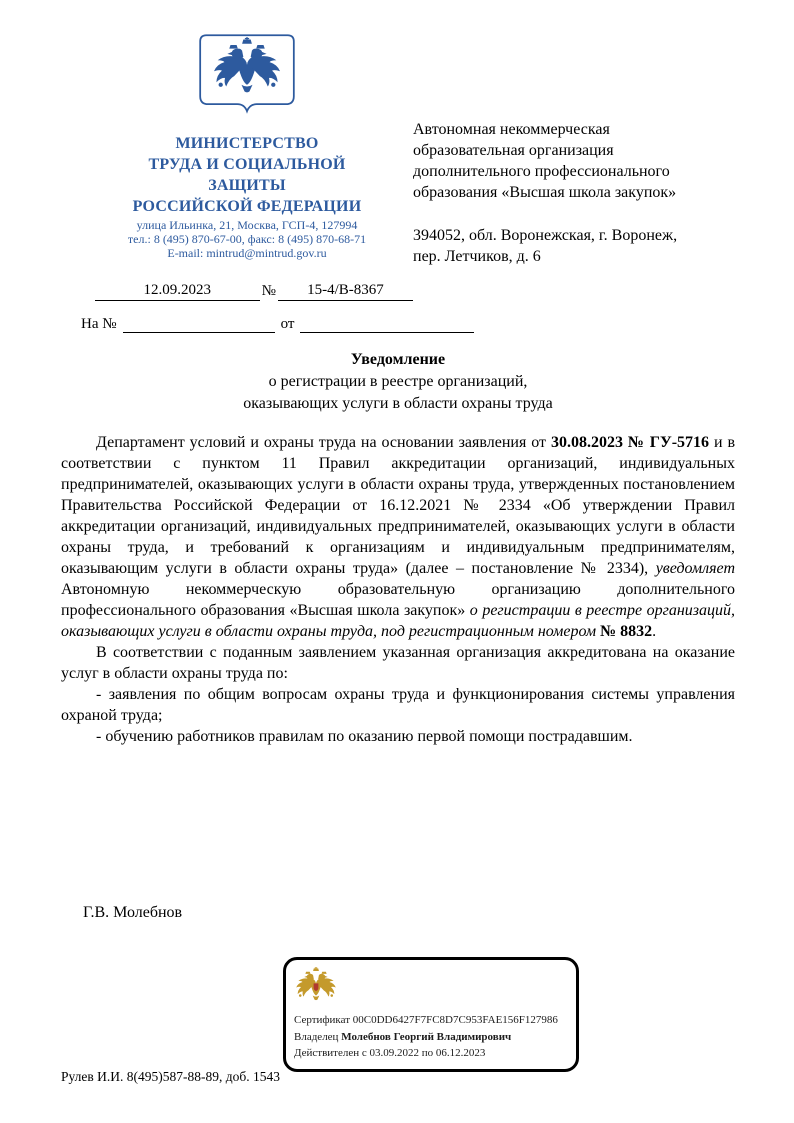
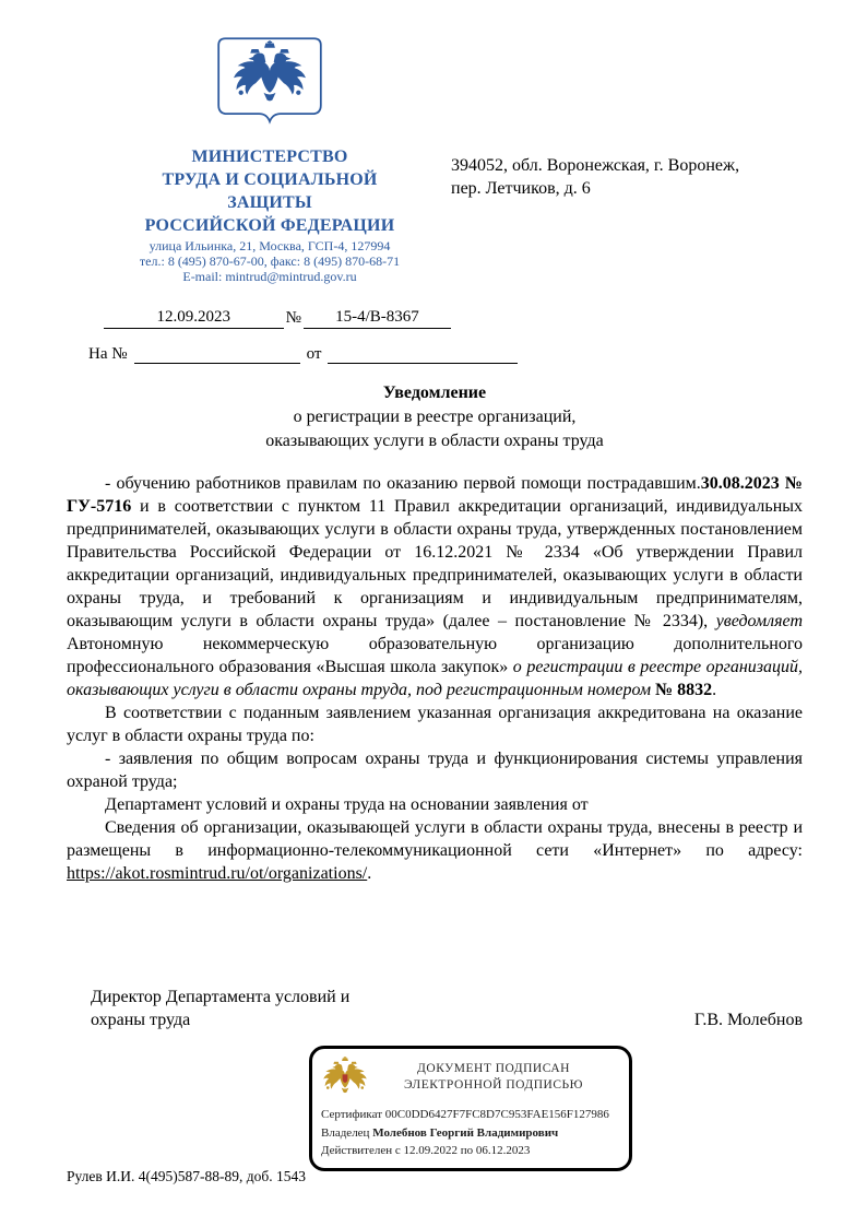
  МИНИСТЕРСТВО
  ТРУДА И СОЦИАЛЬНОЙ
  ЗАЩИТЫ
  РОССИЙСКОЙ ФЕДЕРАЦИИ
  улица Ильинка, 21, Москва, ГСП-4, 127994
  тел.: 8 (495) 870-67-00, факс: 8 (495) 870-68-71
  E-mail: mintrud@mintrud.gov.ru
  12.09.2023
  №
  15-4/В-8367
- Автономная некоммерческая
- образовательная организация
- дополнительного профессионального
- образования «Высшая школа закупок»
  394052, обл. Воронежская, г. Воронеж,
  пер. Летчиков, д. 6
  На №
  от
  Уведомление
  о регистрации в реестре организаций,
  оказывающих услуги в области охраны труда
- Департамент условий и охраны труда на основании заявления от 30.08.2023 № ГУ-5716 и в соответствии с пунктом 11 Правил аккредитации организаций, индивидуальных предпринимателей, оказывающих услуги в области охраны труда, утвержденных постановлением Правительства Российской Федерации от 16.12.2021 № 2334 «Об утверждении Правил аккредитации организаций, индивидуальных предпринимателей, оказывающих услуги в области охраны труда, и требований к организациям и индивидуальным предпринимателям, оказывающим услуги в области охраны труда» (далее – постановление № 2334), уведомляет Автономную некоммерческую образовательную организацию дополнительного профессионального образования «Высшая школа закупок» о регистрации в реестре организаций, оказывающих услуги в области охраны труда, под регистрационным номером № 8832.
+ - обучению работников правилам по оказанию первой помощи пострадавшим.30.08.2023 № ГУ-5716 и в соответствии с пунктом 11 Правил аккредитации организаций, индивидуальных предпринимателей, оказывающих услуги в области охраны труда, утвержденных постановлением Правительства Российской Федерации от 16.12.2021 № 2334 «Об утверждении Правил аккредитации организаций, индивидуальных предпринимателей, оказывающих услуги в области охраны труда, и требований к организациям и индивидуальным предпринимателям, оказывающим услуги в области охраны труда» (далее – постановление № 2334), уведомляет Автономную некоммерческую образовательную организацию дополнительного профессионального образования «Высшая школа закупок» о регистрации в реестре организаций, оказывающих услуги в области охраны труда, под регистрационным номером № 8832.
  В соответствии с поданным заявлением указанная организация аккредитована на оказание услуг в области охраны труда по:
  - заявления по общим вопросам охраны труда и функционирования системы управления охраной труда;
- - обучению работников правилам по оказанию первой помощи пострадавшим.
+ Департамент условий и охраны труда на основании заявления от
+ Сведения об организации, оказывающей услуги в области охраны труда, внесены в реестр и размещены в информационно-телекоммуникационной сети «Интернет» по адресу: https://akot.rosmintrud.ru/ot/organizations/.
+ Директор Департамента условий и
+ охраны труда
  Г.В. Молебнов
+ ДОКУМЕНТ ПОДПИСАН
+ ЭЛЕКТРОННОЙ ПОДПИСЬЮ
  Сертификат 00C0DD6427F7FC8D7C953FAE156F127986
  Владелец Молебнов Георгий Владимирович
- Действителен с 03.09.2022 по 06.12.2023
+ Действителен с 12.09.2022 по 06.12.2023
- Рулев И.И. 8(495)587-88-89, доб. 1543
+ Рулев И.И. 4(495)587-88-89, доб. 1543
